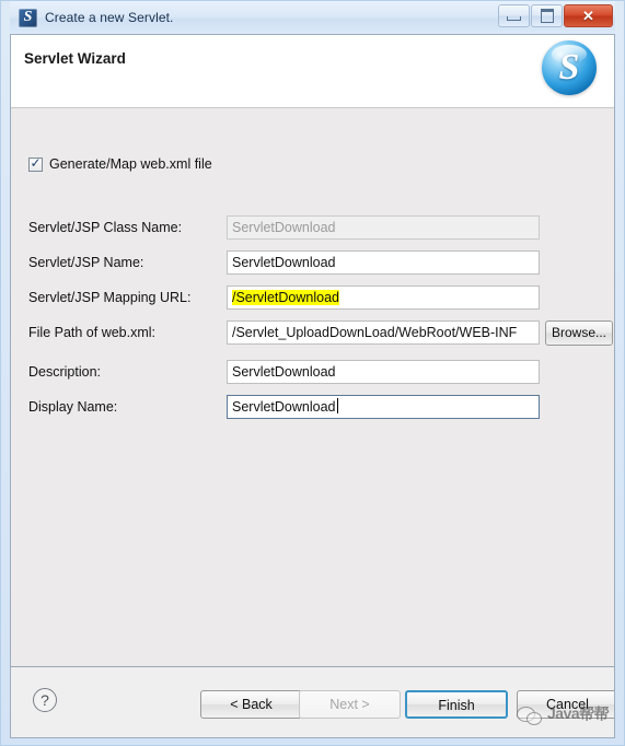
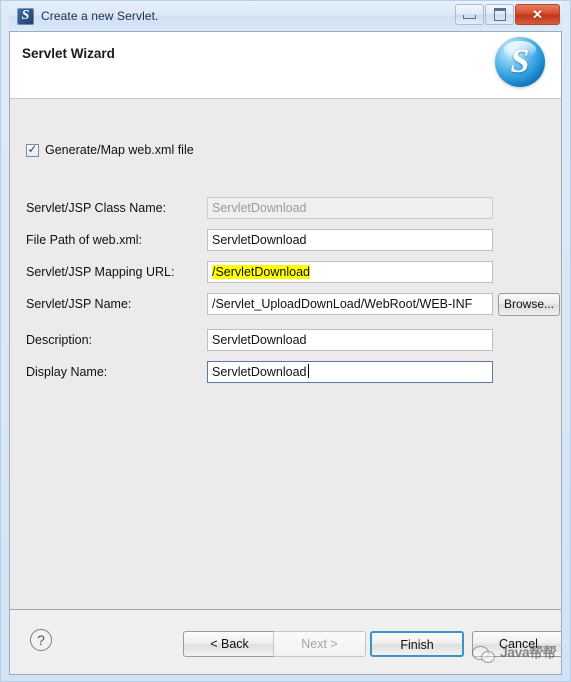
  S
  Create a new Servlet.
  ✕
  Servlet Wizard
  S
  Generate/Map web.xml file
  Servlet/JSP Class Name:
  ServletDownload
- Servlet/JSP Name:
+ File Path of web.xml:
  ServletDownload
  Servlet/JSP Mapping URL:
  /ServletDownload
- File Path of web.xml:
+ Servlet/JSP Name:
  /Servlet_UploadDownLoad/WebRoot/WEB-INF
  Browse...
  Description:
  ServletDownload
  Display Name:
  ServletDownload
  ?
  < Back
  Next >
  Finish
  Cancel
  Java帮帮
